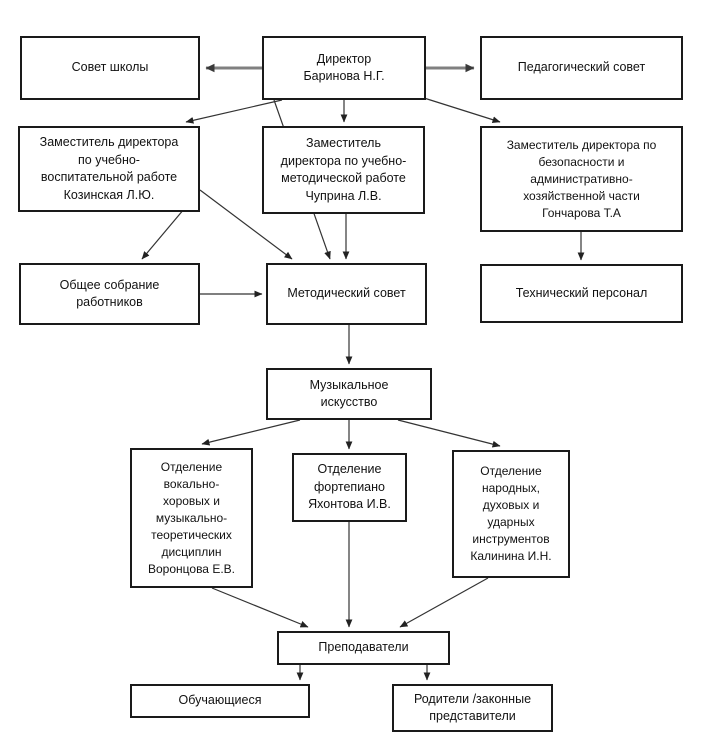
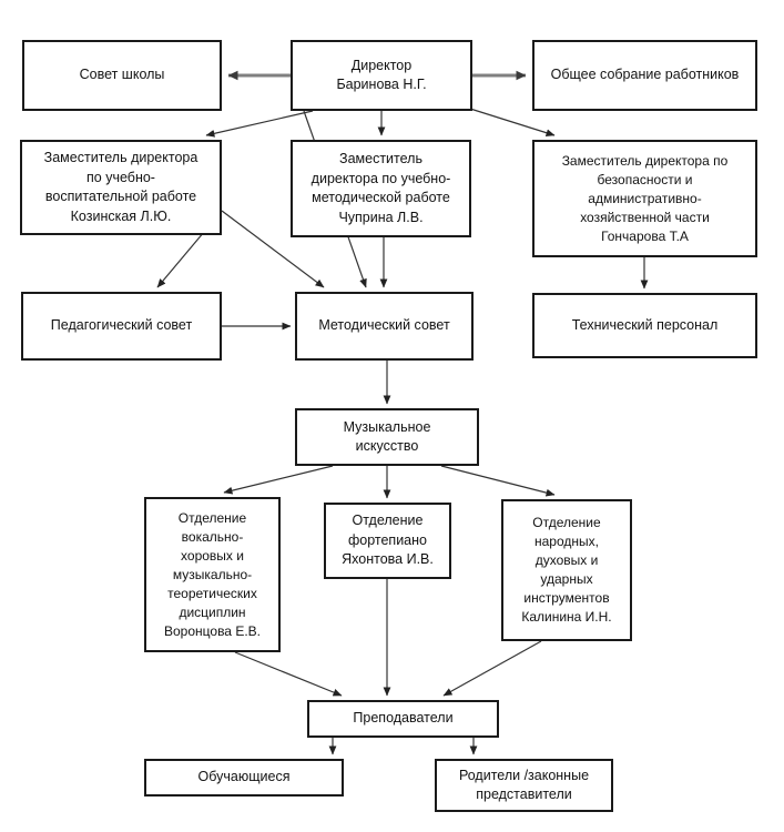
  Совет школы
  Директор
  Баринова Н.Г.
- Педагогический совет
+ Общее собрание работников
  Заместитель директора
  по учебно-
  воспитательной работе
  Козинская Л.Ю.
  Заместитель
  директора по учебно-
  методической работе
  Чуприна Л.В.
  Заместитель директора по
  безопасности и
  административно-
  хозяйственной части
  Гончарова Т.А
- Общее собрание работников
+ Педагогический совет
  Методический совет
  Технический персонал
  Музыкальное
  искусство
  Отделение
  вокально-
  хоровых и
  музыкально-
  теоретических
  дисциплин
  Воронцова Е.В.
  Отделение
  фортепиано
  Яхонтова И.В.
  Отделение
  народных,
  духовых и
  ударных
  инструментов
  Калинина И.Н.
  Преподаватели
  Обучающиеся
  Родители /законные
  представители
